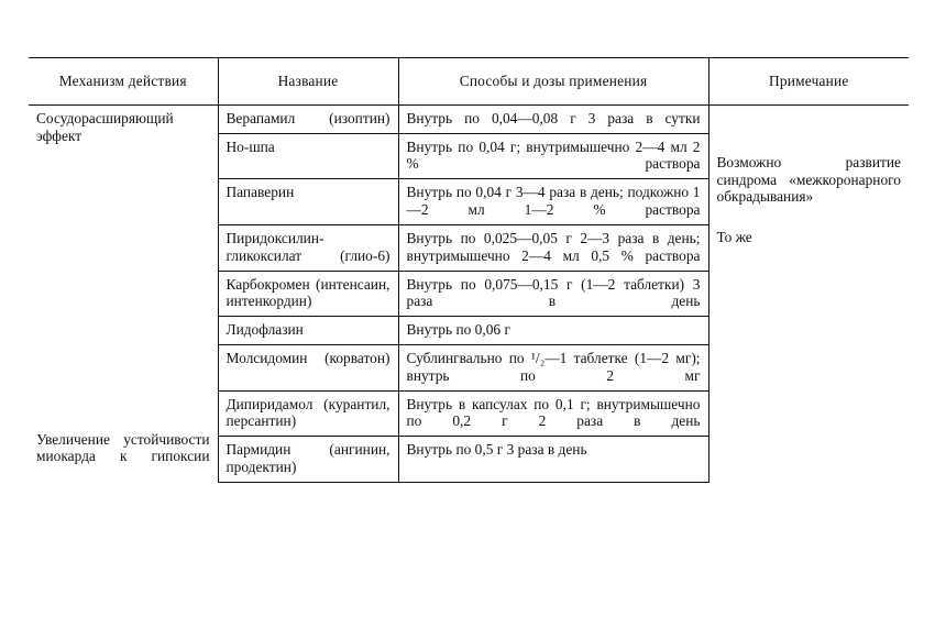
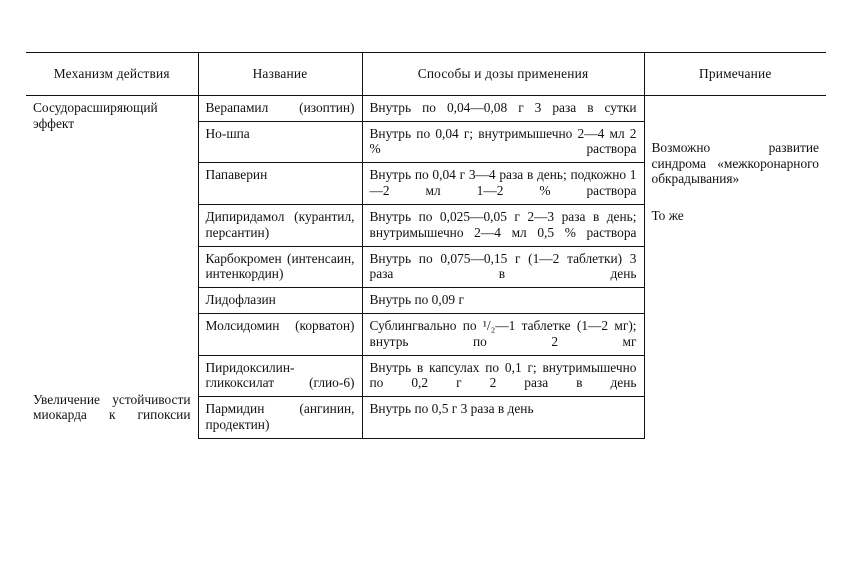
  Механизм действия	Название	Способы и дозы применения	Примечание
  Сосудорасширяющий эффект	Верапамил (изоптин)	Внутрь по 0,04—0,08 г 3 раза в сутки	Возможно развитие синдрома «межкоронарного обкрадывания»
  Но-шпа	Внутрь по 0,04 г; внутримышечно 2—4 мл 2 % раствора
  Папаверин	Внутрь по 0,04 г 3—4 раза в день; подкожно 1—2 мл 1—2 % раствора
- 	Пиридоксилин-гликоксилат (глио-6)	Внутрь по 0,025—0,05 г 2—3 раза в день; внутримышечно 2—4 мл 0,5 % раствора	То же
+ 	Дипиридамол (курантил, персантин)	Внутрь по 0,025—0,05 г 2—3 раза в день; внутримышечно 2—4 мл 0,5 % раствора	То же
  Карбокромен (интенсаин, интенкордин)	Внутрь по 0,075—0,15 г (1—2 таблетки) 3 раза в день
- Увеличение устойчивости миокарда к гипоксии	Лидофлазин	Внутрь по 0,06 г
+ Увеличение устойчивости миокарда к гипоксии	Лидофлазин	Внутрь по 0,09 г
  Молсидомин (корватон)	Сублингвально по ¹/₂—1 таблетке (1—2 мг); внутрь по 2 мг
- Дипиридамол (курантил, персантин)	Внутрь в капсулах по 0,1 г; внутримышечно по 0,2 г 2 раза в день
+ Пиридоксилин-гликоксилат (глио-6)	Внутрь в капсулах по 0,1 г; внутримышечно по 0,2 г 2 раза в день
  Пармидин (ангинин, продектин)	Внутрь по 0,5 г 3 раза в день
